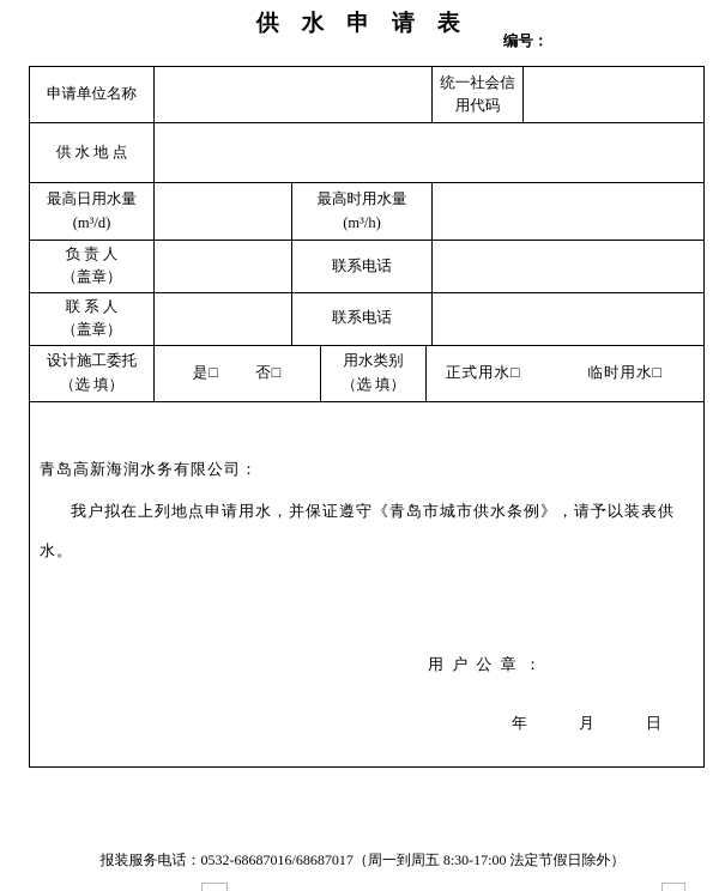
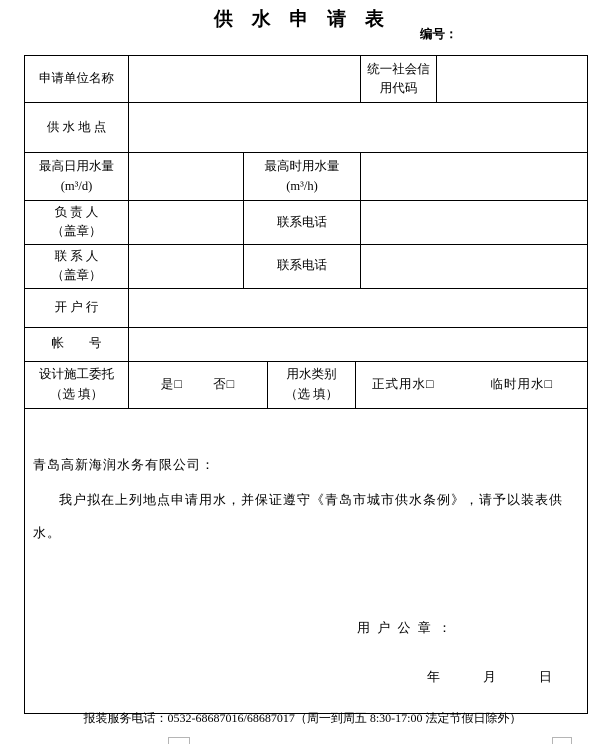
  供 水 申 请 表
  编号：
  申请单位名称		统一社会信用代码
  供 水 地 点
  最高日用水量 (m³/d)		最高时用水量 (m³/h)
  负 责 人 （盖章）		联系电话
  联 系 人 （盖章）		联系电话
+ 开 户 行
+ 帐 号
  设计施工委托 （选 填）	是□ 否□	用水类别 （选 填）	正式用水□ 临时用水□
  青岛高新海润水务有限公司： 我户拟在上列地点申请用水，并保证遵守《青岛市城市供水条例》，请予以装表供水。 用 户 公 章 ： 年 月 日
  报装服务电话：0532-68687016/68687017（周一到周五 8:30-17:00 法定节假日除外）
